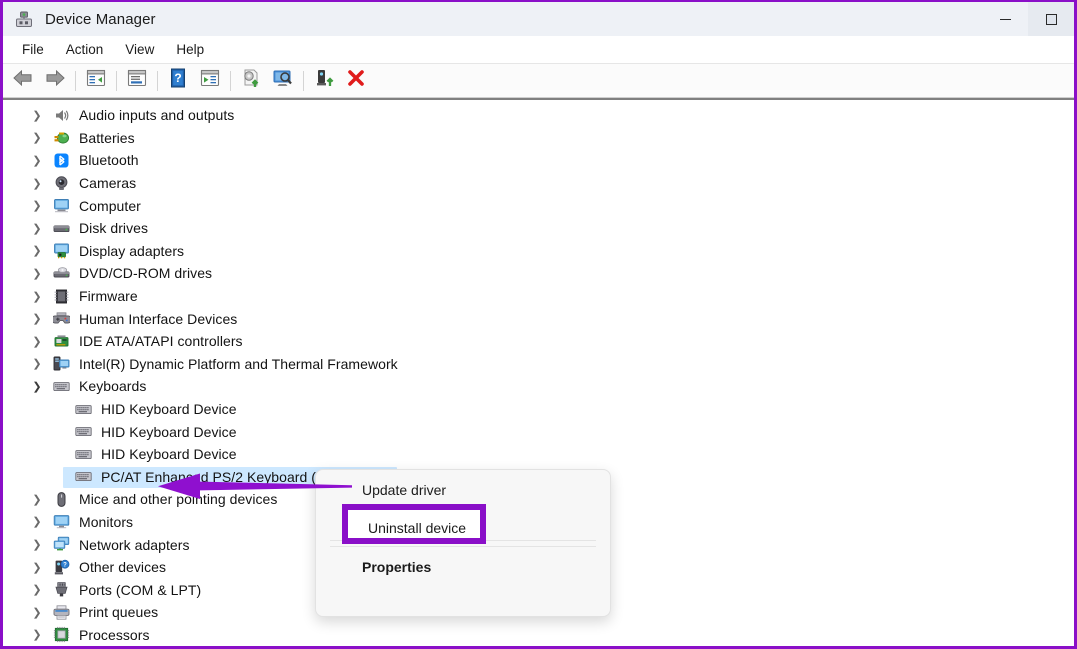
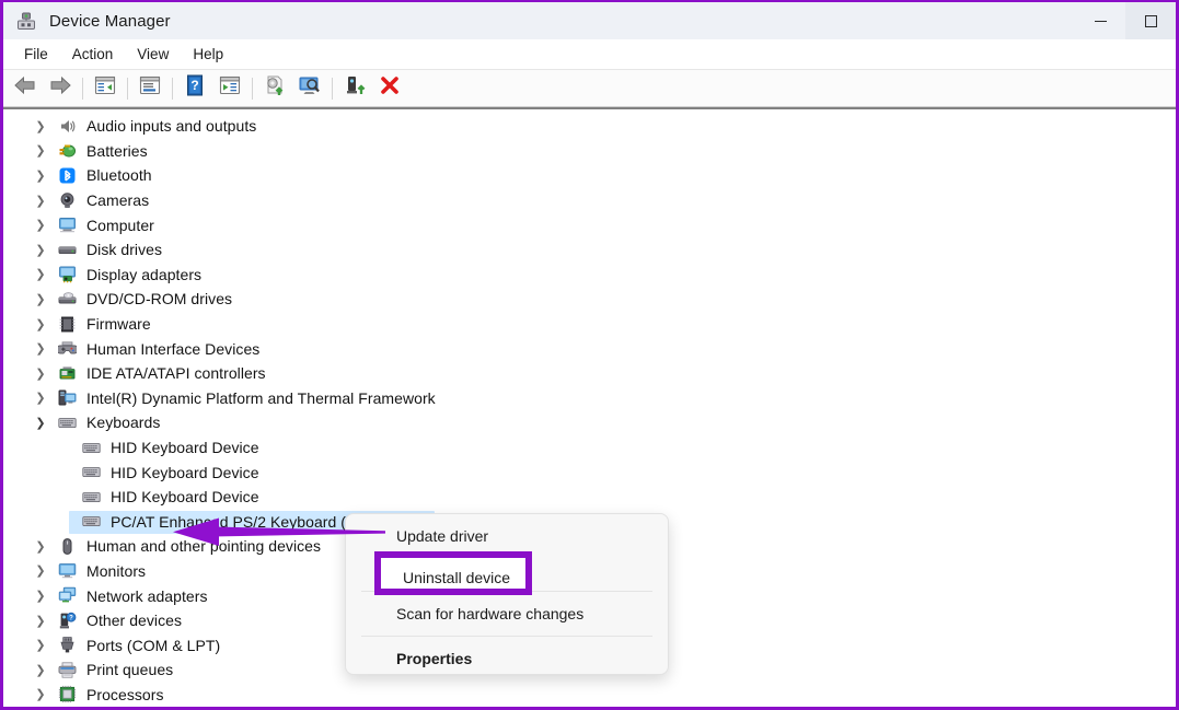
  Device Manager
  File
  Action
  View
  Help
  ?
  ❯
  Audio inputs and outputs
  ❯
  Batteries
  ❯
  Bluetooth
  ❯
  Cameras
  ❯
  Computer
  ❯
  Disk drives
  ❯
  Display adapters
  ❯
  DVD/CD-ROM drives
  ❯
  Firmware
  ❯
  Human Interface Devices
  ❯
  IDE ATA/ATAPI controllers
  ❯
  Intel(R) Dynamic Platform and Thermal Framework
  ❯
  Keyboards
  HID Keyboard Device
  HID Keyboard Device
  HID Keyboard Device
  ❯
- Mice and other pointing devices
+ Human and other pointing devices
  ❯
  Monitors
  ❯
  Network adapters
  ❯
  Other devices
  ❯
  Ports (COM & LPT)
  ❯
  Print queues
  ❯
  Processors
  Update driver
+ Scan for hardware changes
  Properties
  Uninstall device
